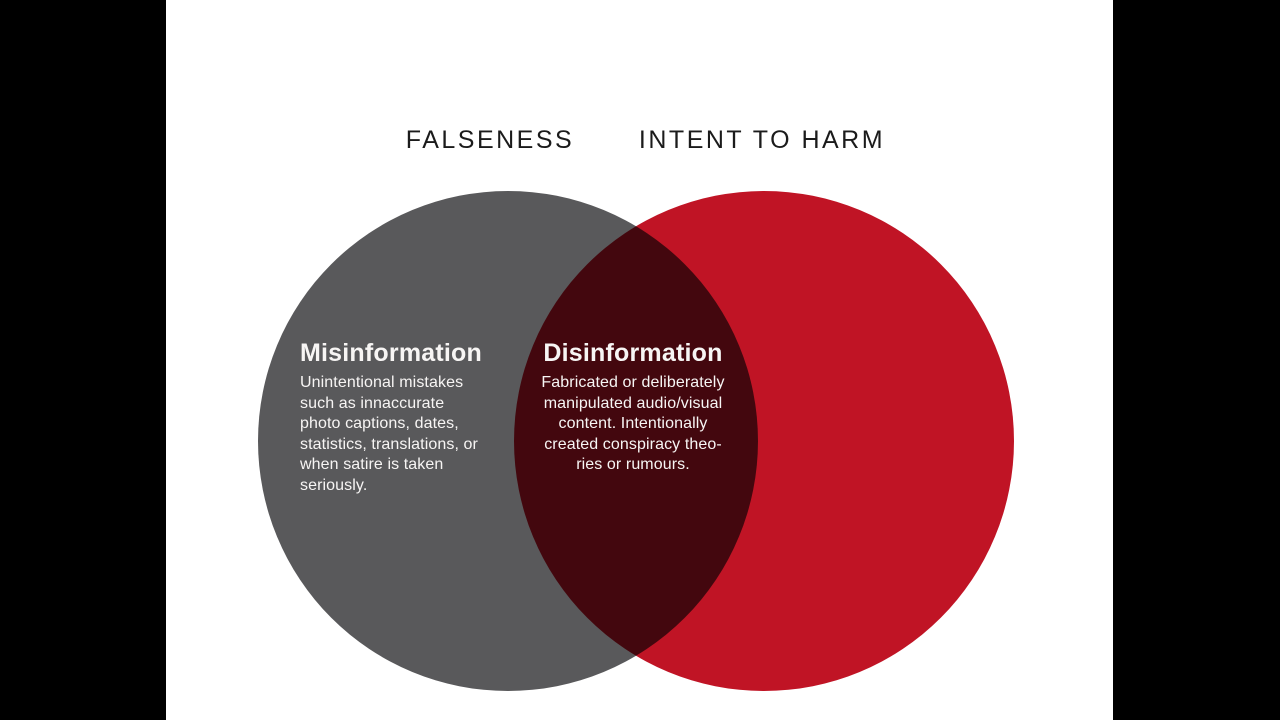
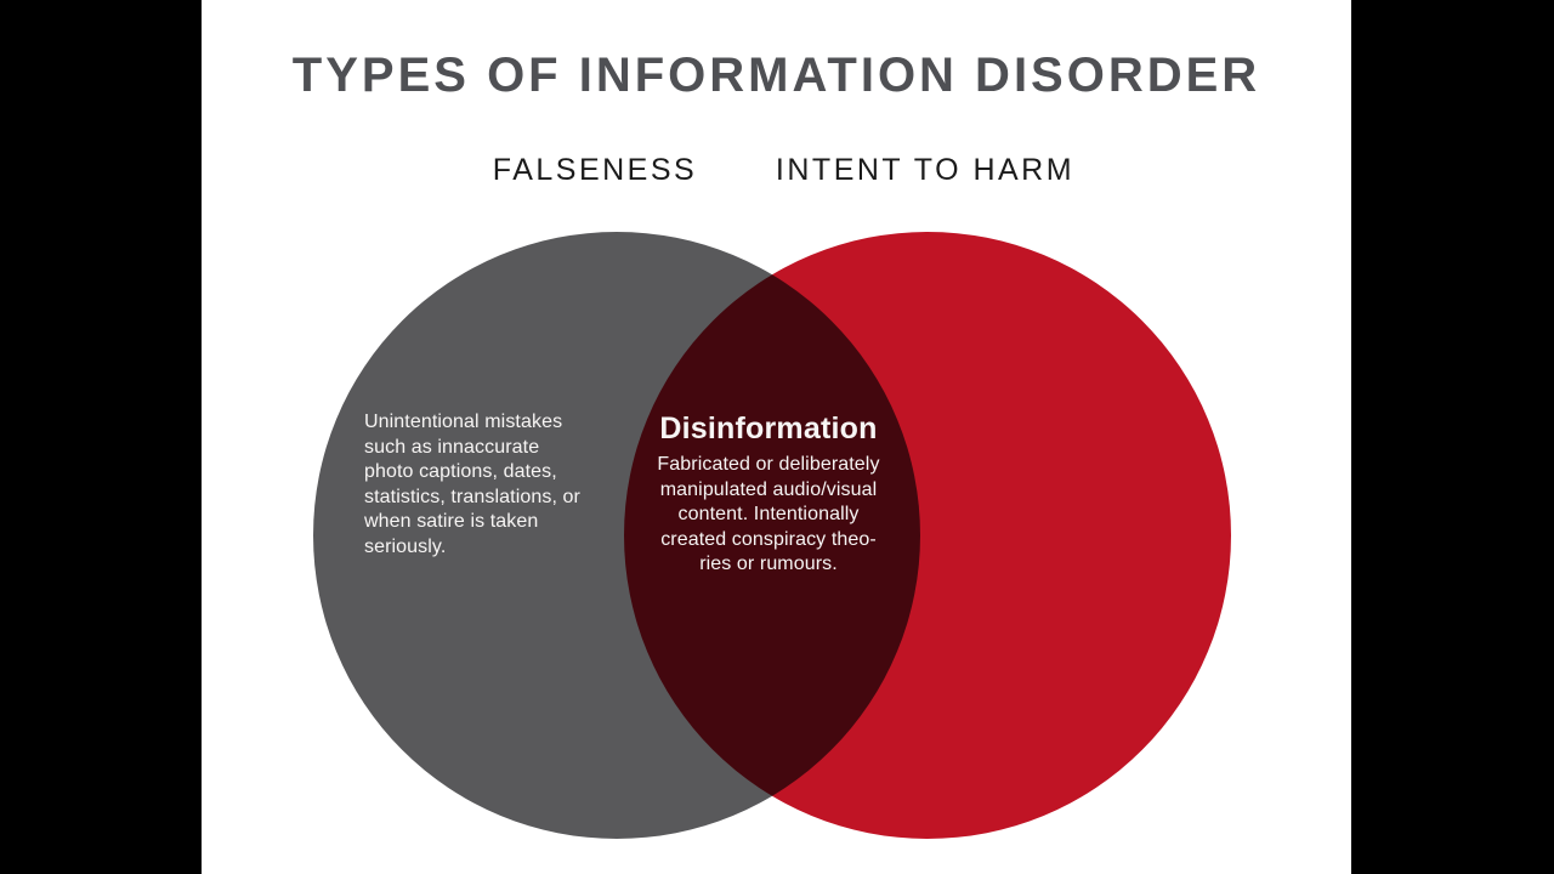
+ TYPES OF INFORMATION DISORDER
  FALSENESS
  INTENT TO HARM
- Misinformation
  Unintentional mistakes
  such as innaccurate
  photo captions, dates,
  statistics, translations, or
  when satire is taken
  seriously.
  Disinformation
  Fabricated or deliberately
  manipulated audio/visual
  content. Intentionally
  created conspiracy theo-
  ries or rumours.
